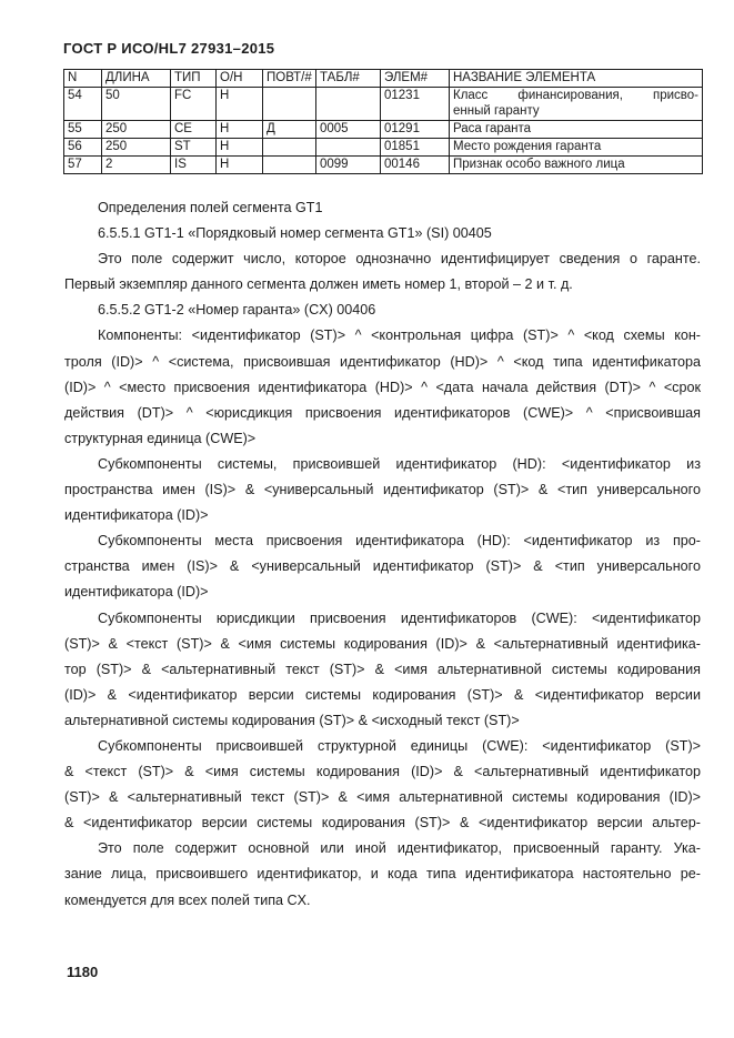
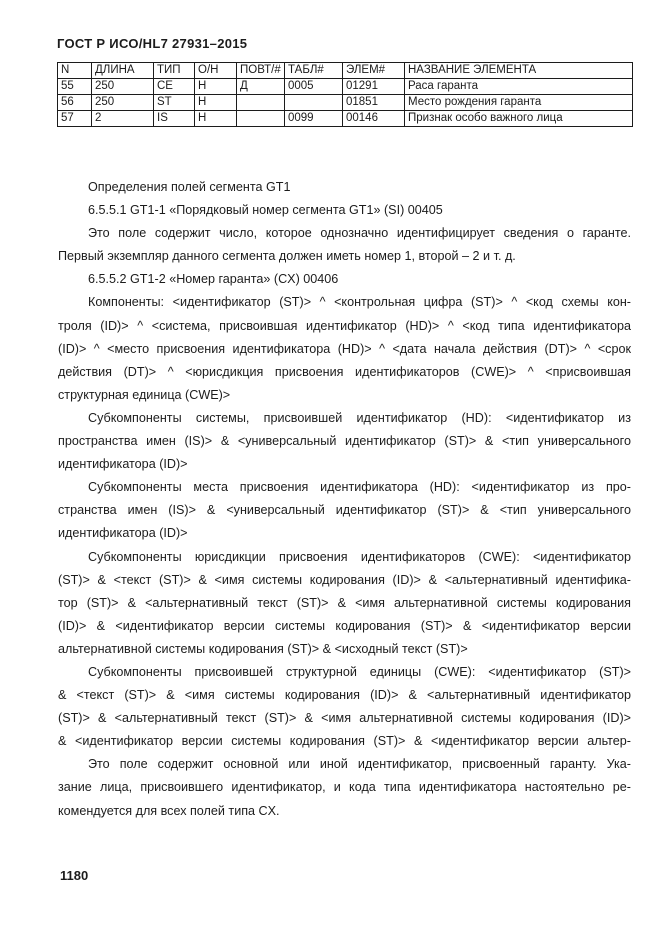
  ГОСТ Р ИСО/HL7 27931–2015
  N	ДЛИНА	ТИП	О/Н	ПОВТ/#	ТАБЛ#	ЭЛЕМ#	НАЗВАНИЕ ЭЛЕМЕНТА
- 54	50	FC	Н			01231	Класс финансирования, присво-енный гаранту
  55	250	CE	Н	Д	0005	01291	Раса гаранта
  56	250	ST	Н			01851	Место рождения гаранта
  57	2	IS	Н		0099	00146	Признак особо важного лица
  Определения полей сегмента GT1
  6.5.5.1 GT1-1 «Порядковый номер сегмента GT1» (SI) 00405
  Это поле содержит число, которое однозначно идентифицирует сведения о гаранте.
  Первый экземпляр данного сегмента должен иметь номер 1, второй – 2 и т. д.
  6.5.5.2 GT1-2 «Номер гаранта» (CX) 00406
  Компоненты: <идентификатор (ST)> ^ <контрольная цифра (ST)> ^ <код схемы кон-
  троля (ID)> ^ <система, присвоившая идентификатор (HD)> ^ <код типа идентификатора
  (ID)> ^ <место присвоения идентификатора (HD)> ^ <дата начала действия (DT)> ^ <срок
  действия (DT)> ^ <юрисдикция присвоения идентификаторов (CWE)> ^ <присвоившая
  структурная единица (CWE)>
  Субкомпоненты системы, присвоившей идентификатор (HD): <идентификатор из
  пространства имен (IS)> & <универсальный идентификатор (ST)> & <тип универсального
  идентификатора (ID)>
  Субкомпоненты места присвоения идентификатора (HD): <идентификатор из про-
  странства имен (IS)> & <универсальный идентификатор (ST)> & <тип универсального
  идентификатора (ID)>
  Субкомпоненты юрисдикции присвоения идентификаторов (CWE): <идентификатор
  (ST)> & <текст (ST)> & <имя системы кодирования (ID)> & <альтернативный идентифика-
  тор (ST)> & <альтернативный текст (ST)> & <имя альтернативной системы кодирования
  (ID)> & <идентификатор версии системы кодирования (ST)> & <идентификатор версии
  альтернативной системы кодирования (ST)> & <исходный текст (ST)>
  Субкомпоненты присвоившей структурной единицы (CWE): <идентификатор (ST)>
  & <текст (ST)> & <имя системы кодирования (ID)> & <альтернативный идентификатор
  (ST)> & <альтернативный текст (ST)> & <имя альтернативной системы кодирования (ID)>
  & <идентификатор версии системы кодирования (ST)> & <идентификатор версии альтер-
  Это поле содержит основной или иной идентификатор, присвоенный гаранту. Ука-
  зание лица, присвоившего идентификатор, и кода типа идентификатора настоятельно ре-
  комендуется для всех полей типа CX.
  1180
